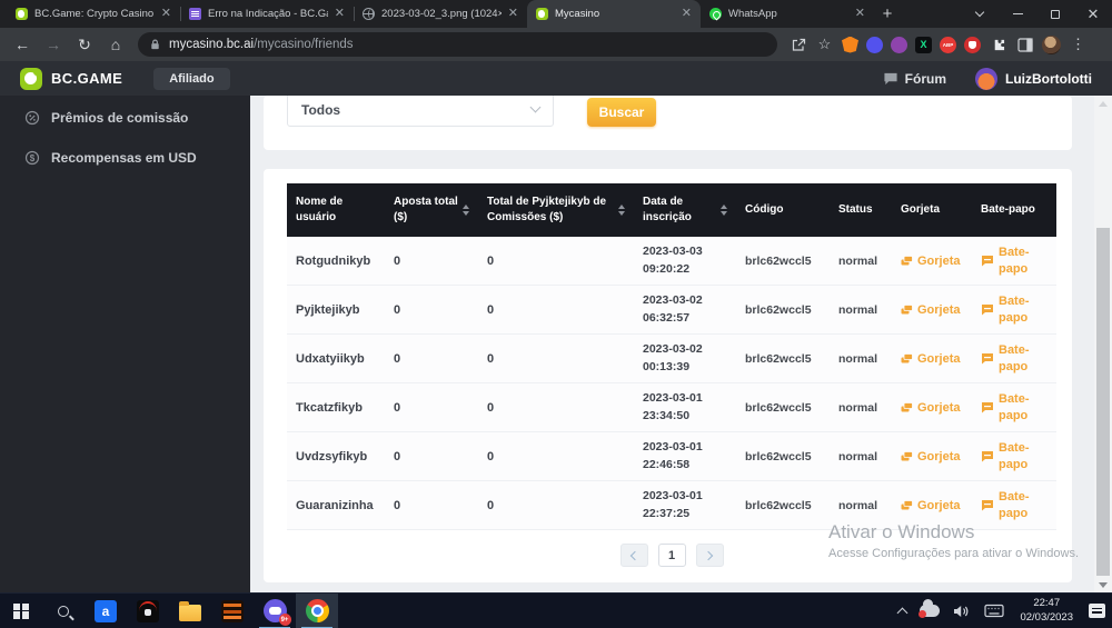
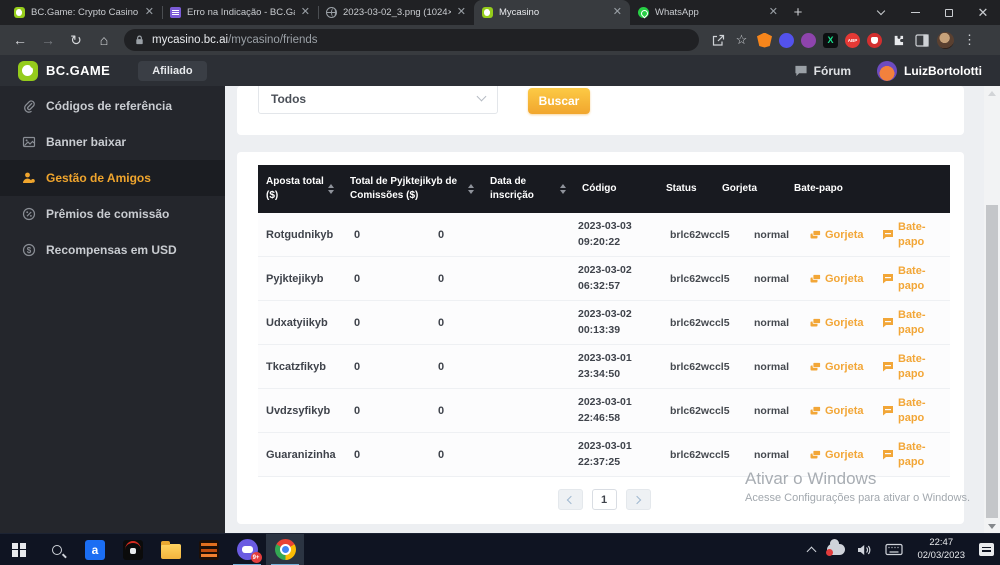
  BC.Game: Crypto Casino
  ✕
  Erro na Indicação - BC.G
  ✕
  2023-03-02_3.png (1024×
  ✕
  Mycasino
  ✕
  WhatsApp
  ✕
  +
  ✕
  ←
  →
  ↻
  ⌂
  mycasino.bc.ai/mycasino/friends
  ☆
  X
  ⋮
  BC.GAME
  Afiliado
  Fórum
  LuizBortolotti
+ Códigos de referência
+ Banner baixar
+ Gestão de Amigos
  Prêmios de comissão
  $
  Recompensas em USD
  Todos
  Buscar
- Nome de usuário
  Aposta total ($)
  Total de Pyjktejikyb de Comissões ($)
  Data de inscrição
  Código
  Status
  Gorjeta
  Bate-papo
  Rotgudnikyb
  0
  0
  2023-03-03
  09:20:22
  brlc62wccl5
  normal
  Gorjeta
  Bate-papo
  Pyjktejikyb
  0
  0
  2023-03-02
  06:32:57
  brlc62wccl5
  normal
  Gorjeta
  Bate-papo
  Udxatyiikyb
  0
  0
  2023-03-02
  00:13:39
  brlc62wccl5
  normal
  Gorjeta
  Bate-papo
  Tkcatzfikyb
  0
  0
  2023-03-01
  23:34:50
  brlc62wccl5
  normal
  Gorjeta
  Bate-papo
  Uvdzsyfikyb
  0
  0
  2023-03-01
  22:46:58
  brlc62wccl5
  normal
  Gorjeta
  Bate-papo
  Guaranizinha
  0
  0
  2023-03-01
  22:37:25
  brlc62wccl5
  normal
  Gorjeta
  Bate-papo
  1
  Ativar o Windows
  Acesse Configurações para ativar o Windows.
  a
  22:47
  02/03/2023
